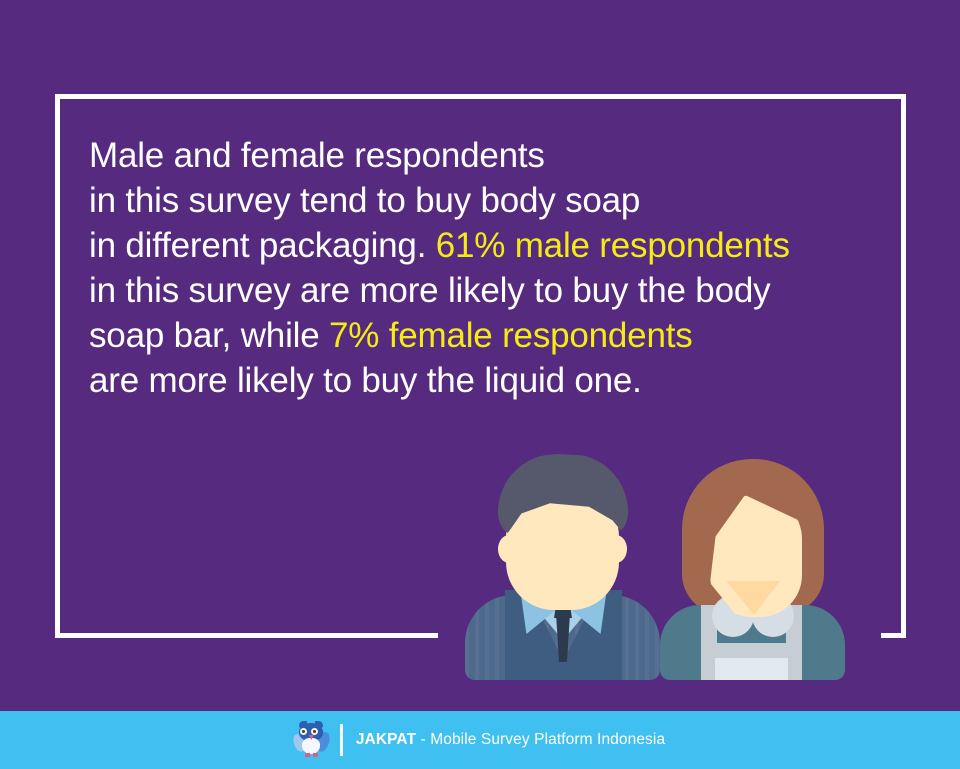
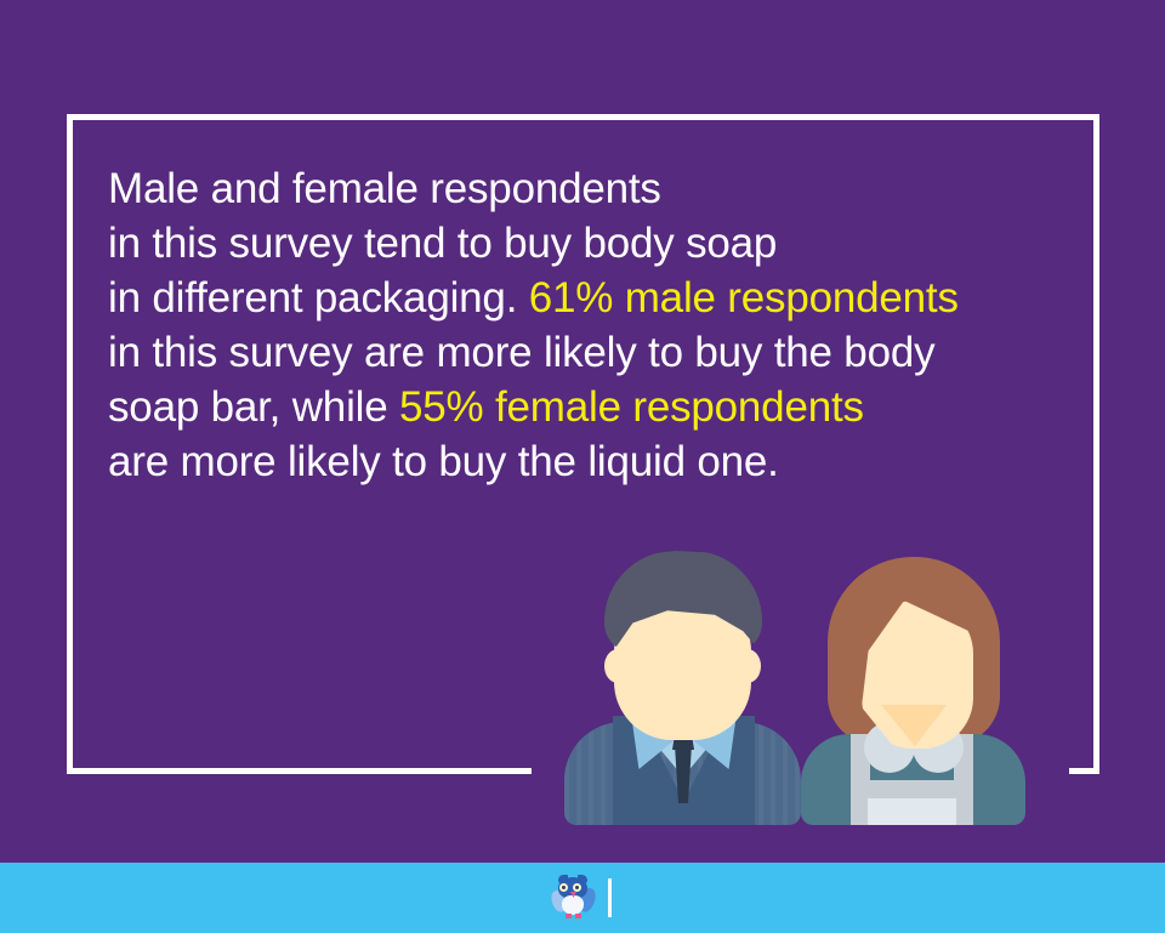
- Male and female respondents in this survey tend to buy body soap in different packaging. 61% male respondents in this survey are more likely to buy the body soap bar, while 7% female respondents are more likely to buy the liquid one.
+ Male and female respondents in this survey tend to buy body soap in different packaging. 61% male respondents in this survey are more likely to buy the body soap bar, while 55% female respondents are more likely to buy the liquid one.
- JAKPAT - Mobile Survey Platform Indonesia
